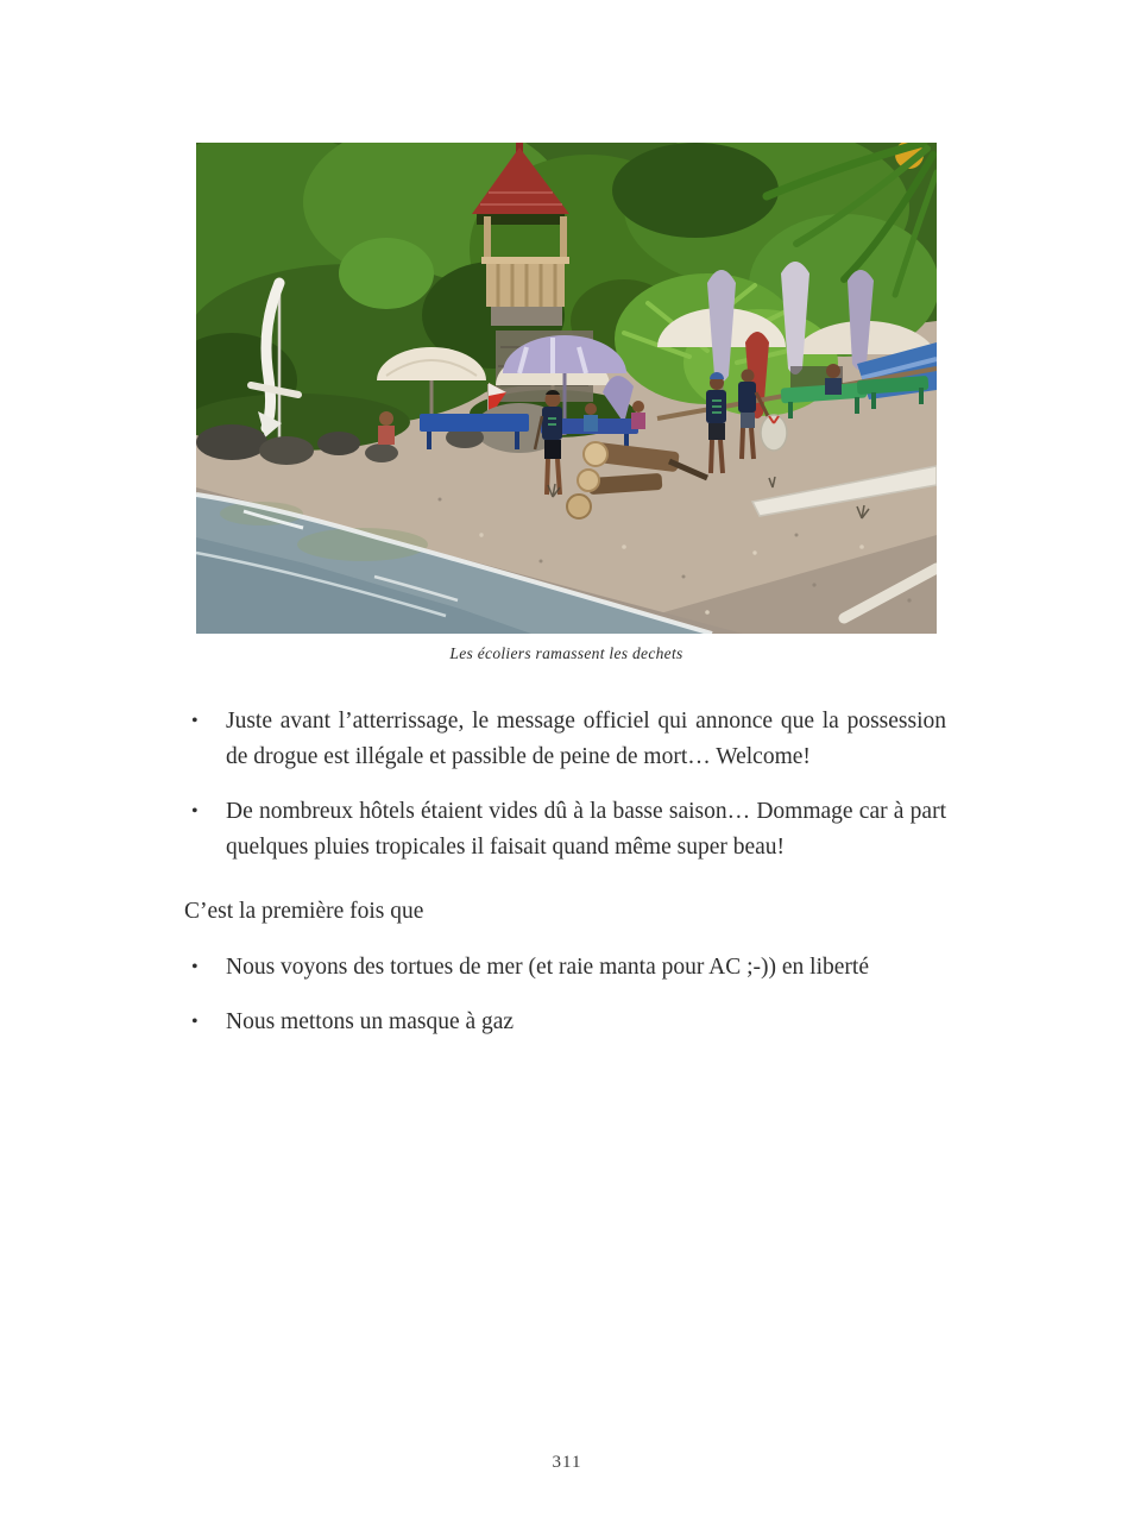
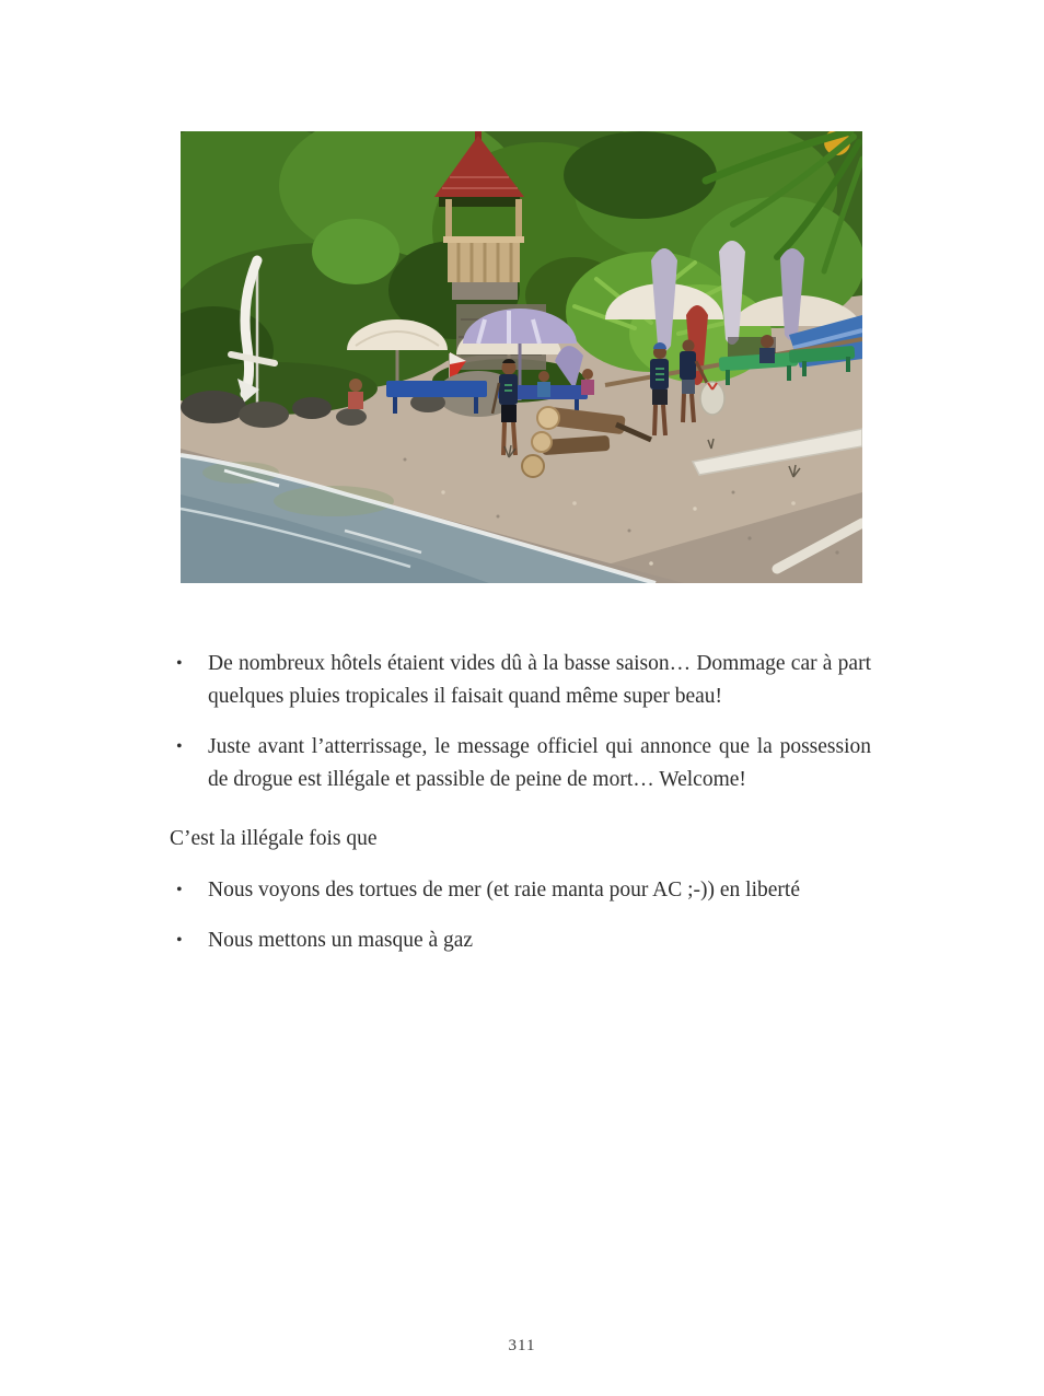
- Les écoliers ramassent les dechets
  •
- Juste avant l’atterrissage, le message officiel qui annonce que la possession de drogue est illégale et passible de peine de mort… Welcome!
+ De nombreux hôtels étaient vides dû à la basse saison… Dommage car à part quelques pluies tropicales il faisait quand même super beau!
  •
- De nombreux hôtels étaient vides dû à la basse saison… Dommage car à part quelques pluies tropicales il faisait quand même super beau!
+ Juste avant l’atterrissage, le message officiel qui annonce que la possession de drogue est illégale et passible de peine de mort… Welcome!
- C’est la première fois que
+ C’est la illégale fois que
  •
  Nous voyons des tortues de mer (et raie manta pour AC ;-)) en liberté
  •
  Nous mettons un masque à gaz
  311
